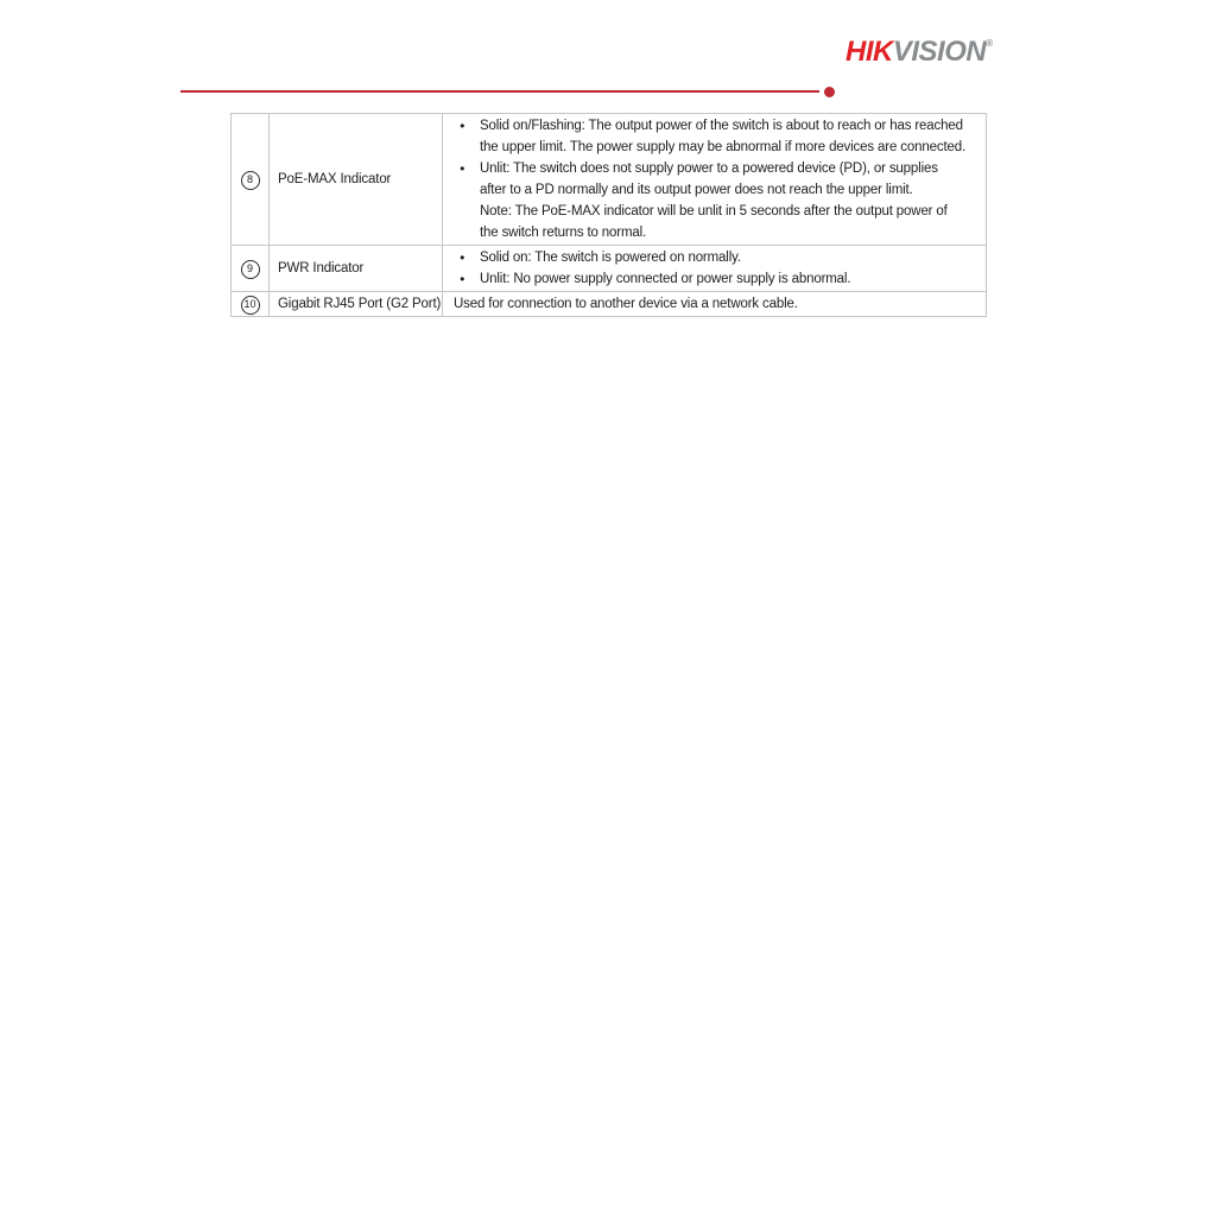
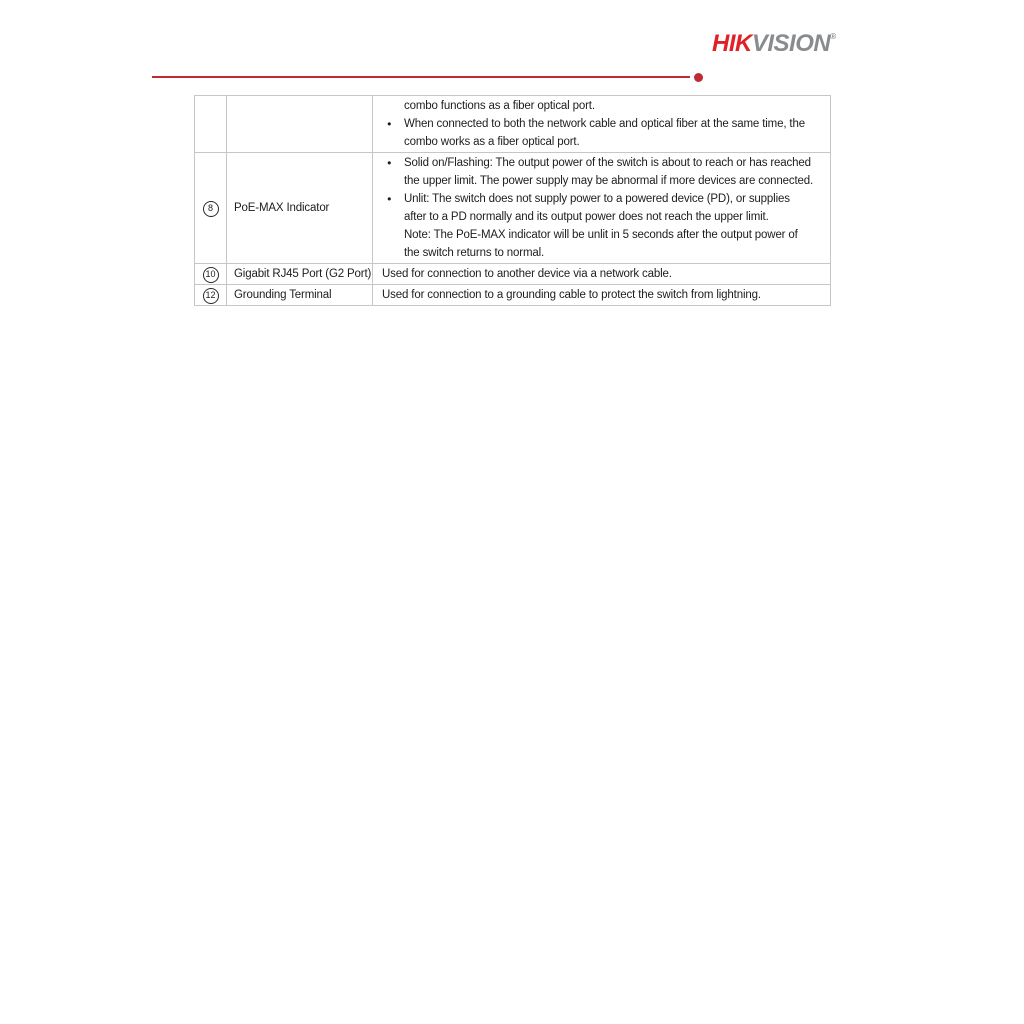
  HIKVISION®
+ 		combo functions as a fiber optical port.● When connected to both the network cable and optical fiber at the same time, thecombo works as a fiber optical port.
  8	PoE-MAX Indicator	● Solid on/Flashing: The output power of the switch is about to reach or has reachedthe upper limit. The power supply may be abnormal if more devices are connected.● Unlit: The switch does not supply power to a powered device (PD), or suppliesafter to a PD normally and its output power does not reach the upper limit.Note: The PoE-MAX indicator will be unlit in 5 seconds after the output power ofthe switch returns to normal.
- 9	PWR Indicator	● Solid on: The switch is powered on normally.● Unlit: No power supply connected or power supply is abnormal.
  10	Gigabit RJ45 Port (G2 Port)	Used for connection to another device via a network cable.
+ 12	Grounding Terminal	Used for connection to a grounding cable to protect the switch from lightning.
